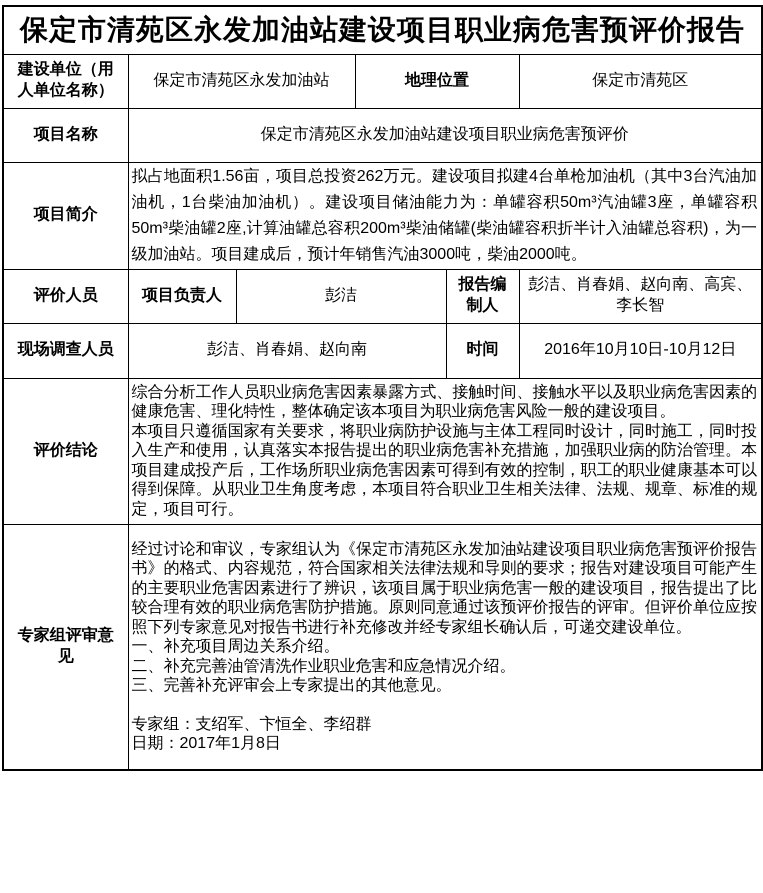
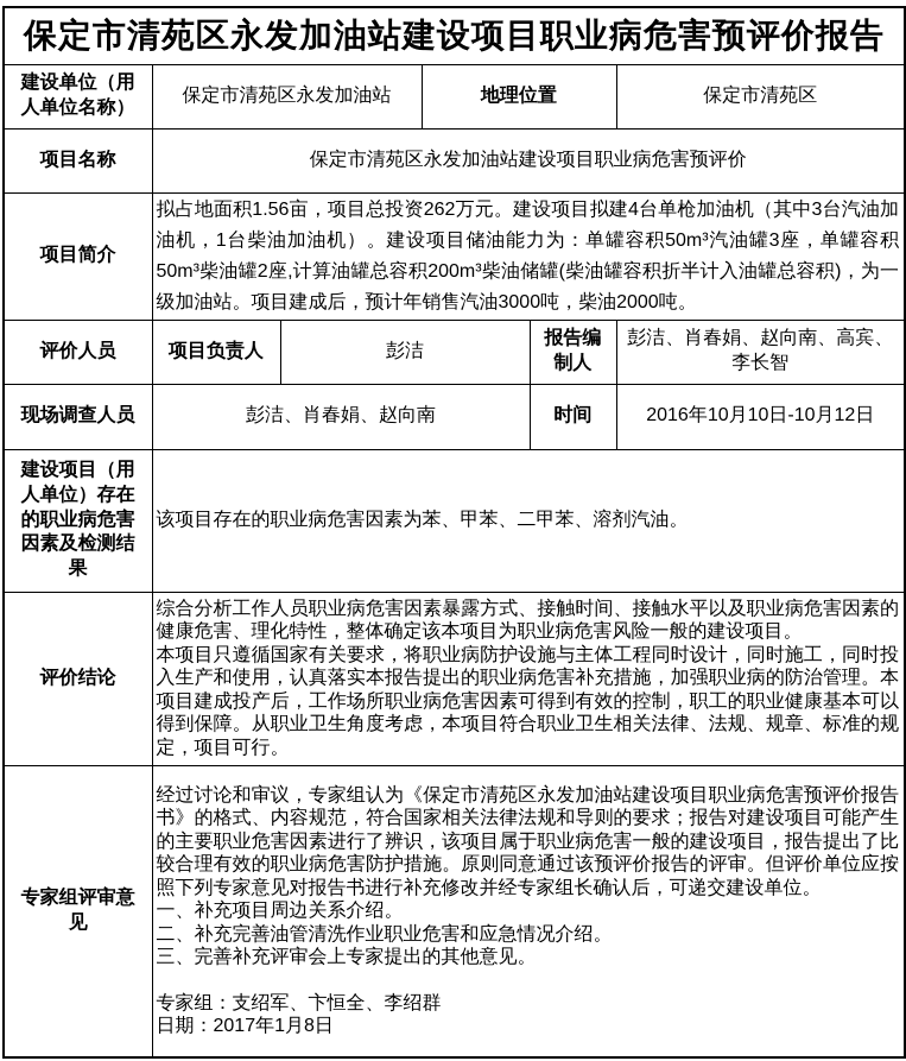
  保定市清苑区永发加油站建设项目职业病危害预评价报告
  建设单位（用人单位名称）	保定市清苑区永发加油站	地理位置	保定市清苑区
  项目名称	保定市清苑区永发加油站建设项目职业病危害预评价
  项目简介	拟占地面积1.56亩，项目总投资262万元。建设项目拟建4台单枪加油机（其中3台汽油加油机，1台柴油加油机）。建设项目储油能力为：单罐容积50m³汽油罐3座，单罐容积50m³柴油罐2座,计算油罐总容积200m³柴油储罐(柴油罐容积折半计入油罐总容积)，为一级加油站。项目建成后，预计年销售汽油3000吨，柴油2000吨。
  评价人员	项目负责人	彭洁	报告编制人	彭洁、肖春娟、赵向南、高宾、李长智
  现场调查人员	彭洁、肖春娟、赵向南	时间	2016年10月10日-10月12日
+ 建设项目（用人单位）存在的职业病危害因素及检测结果	该项目存在的职业病危害因素为苯、甲苯、二甲苯、溶剂汽油。
  评价结论	综合分析工作人员职业病危害因素暴露方式、接触时间、接触水平以及职业病危害因素的健康危害、理化特性，整体确定该本项目为职业病危害风险一般的建设项目。 本项目只遵循国家有关要求，将职业病防护设施与主体工程同时设计，同时施工，同时投入生产和使用，认真落实本报告提出的职业病危害补充措施，加强职业病的防治管理。本项目建成投产后，工作场所职业病危害因素可得到有效的控制，职工的职业健康基本可以得到保障。从职业卫生角度考虑，本项目符合职业卫生相关法律、法规、规章、标准的规定，项目可行。
  专家组评审意见	经过讨论和审议，专家组认为《保定市清苑区永发加油站建设项目职业病危害预评价报告书》的格式、内容规范，符合国家相关法律法规和导则的要求；报告对建设项目可能产生的主要职业危害因素进行了辨识，该项目属于职业病危害一般的建设项目，报告提出了比较合理有效的职业病危害防护措施。原则同意通过该预评价报告的评审。但评价单位应按照下列专家意见对报告书进行补充修改并经专家组长确认后，可递交建设单位。 一、补充项目周边关系介绍。 二、补充完善油管清洗作业职业危害和应急情况介绍。 三、完善补充评审会上专家提出的其他意见。 专家组：支绍军、卞恒全、李绍群 日期：2017年1月8日
